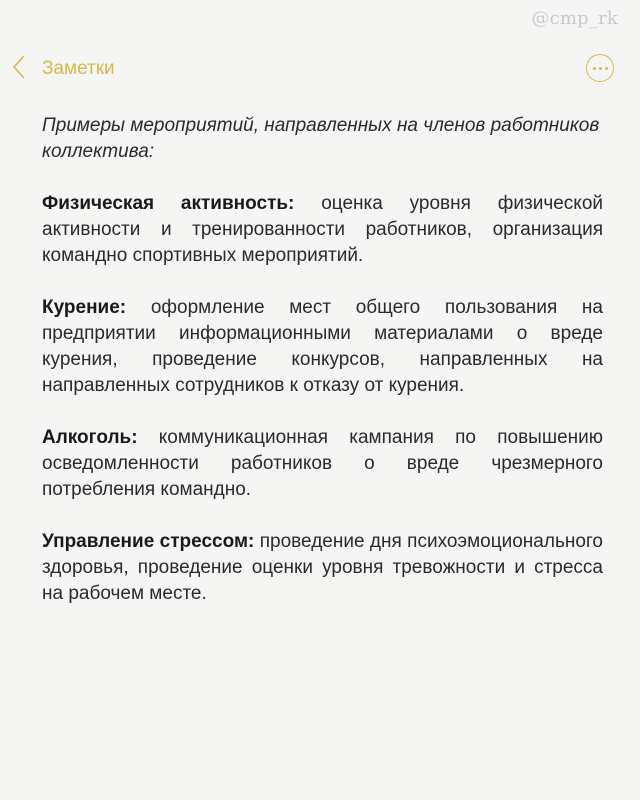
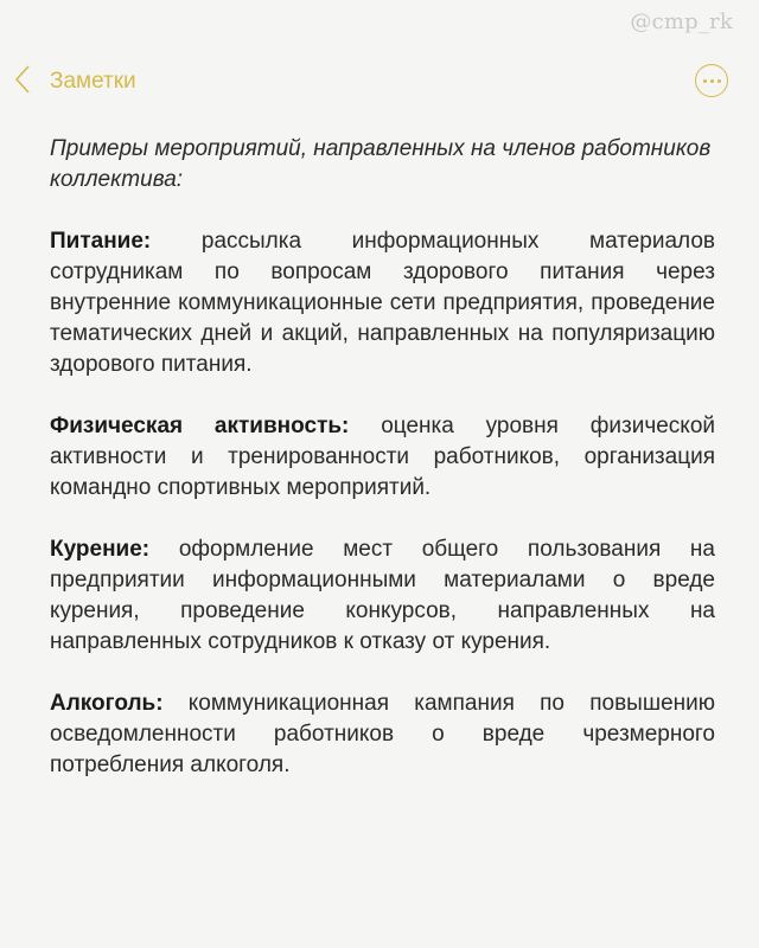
  @cmp_rk
  Заметки
  Примеры мероприятий, направленных на членов работников коллектива:
+ Питание: рассылка информационных материалов сотрудникам по вопросам здорового питания через внутренние коммуникационные сети предприятия, проведение тематических дней и акций, направленных на популяризацию здорового питания.
  Физическая активность: оценка уровня физической активности и тренированности работников, организация командно спортивных мероприятий.
  Курение: оформление мест общего пользования на предприятии информационными материалами о вреде курения, проведение конкурсов, направленных на направленных сотрудников к отказу от курения.
- Алкоголь: коммуникационная кампания по повышению осведомленности работников о вреде чрезмерного потребления командно.
+ Алкоголь: коммуникационная кампания по повышению осведомленности работников о вреде чрезмерного потребления алкоголя.
- Управление стрессом: проведение дня психоэмоционального здоровья, проведение оценки уровня тревожности и стресса на рабочем месте.
